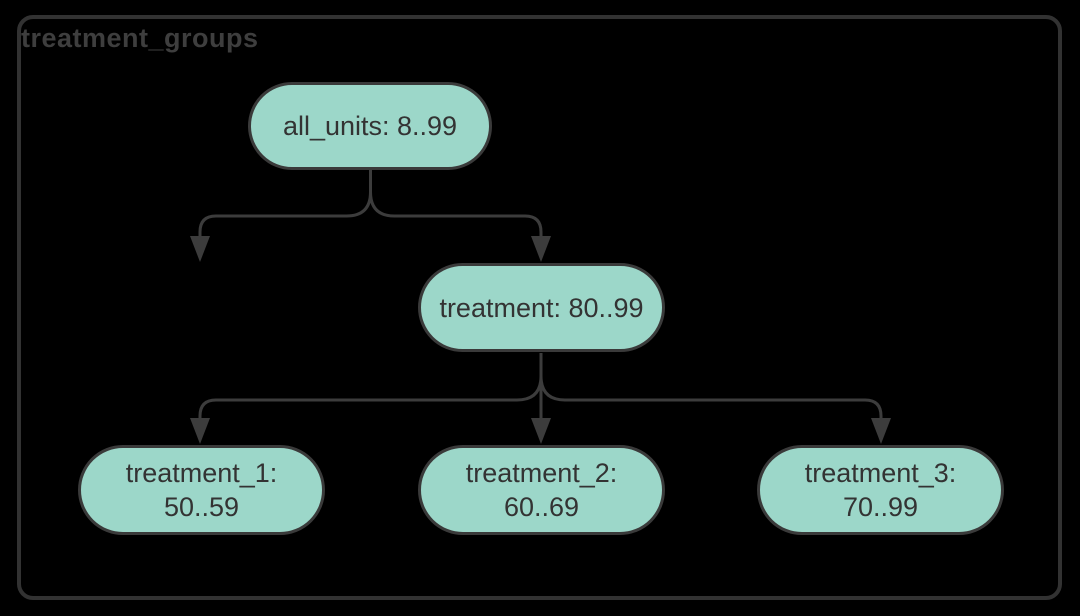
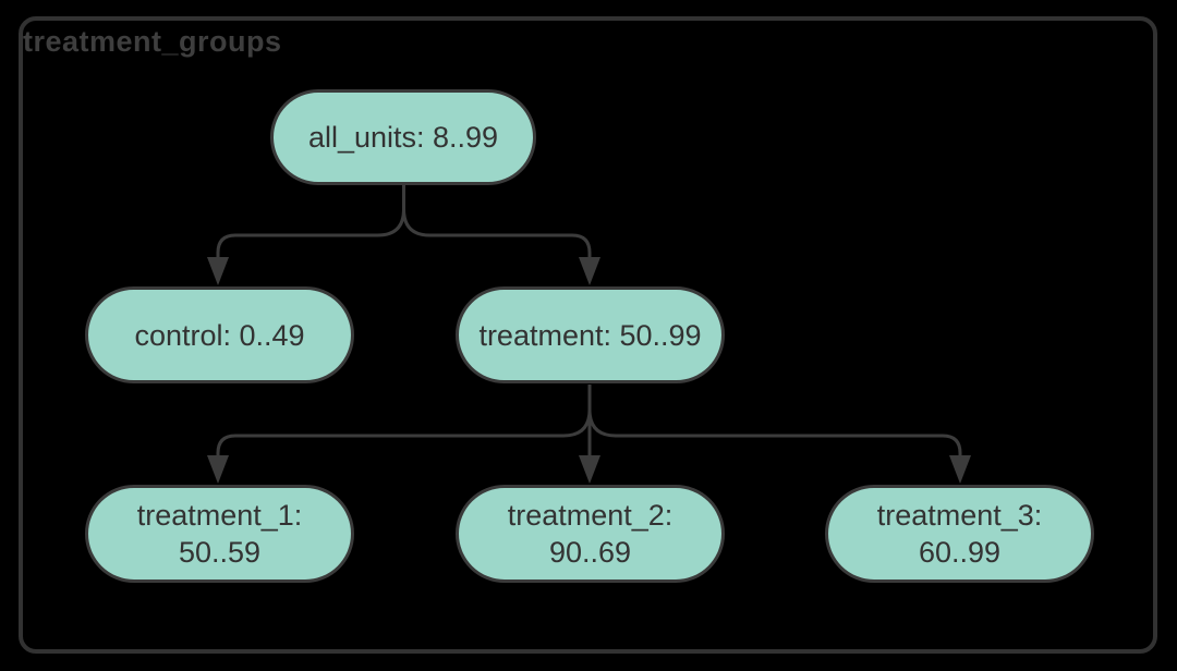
  treatment_groups
  all_units: 8..99
+ control: 0..49
- treatment: 80..99
+ treatment: 50..99
  treatment_1:
  50..59
  treatment_2:
- 60..69
+ 90..69
  treatment_3:
- 70..99
+ 60..99
